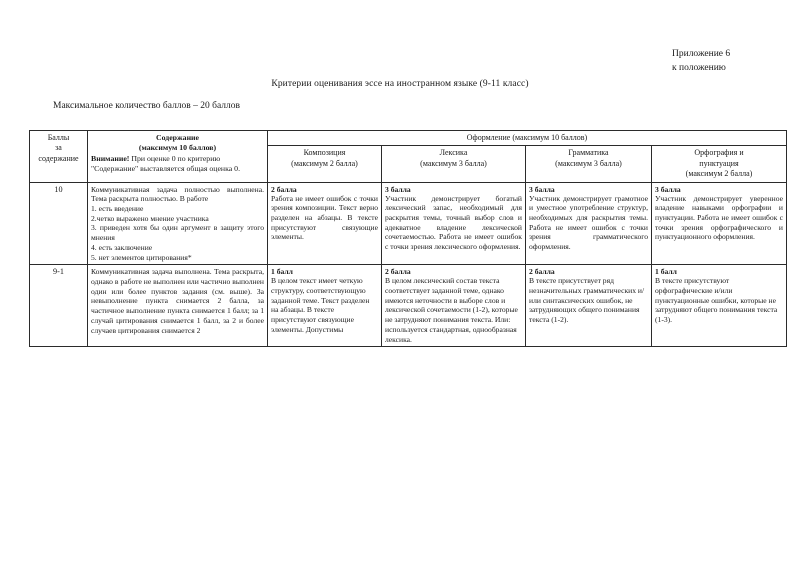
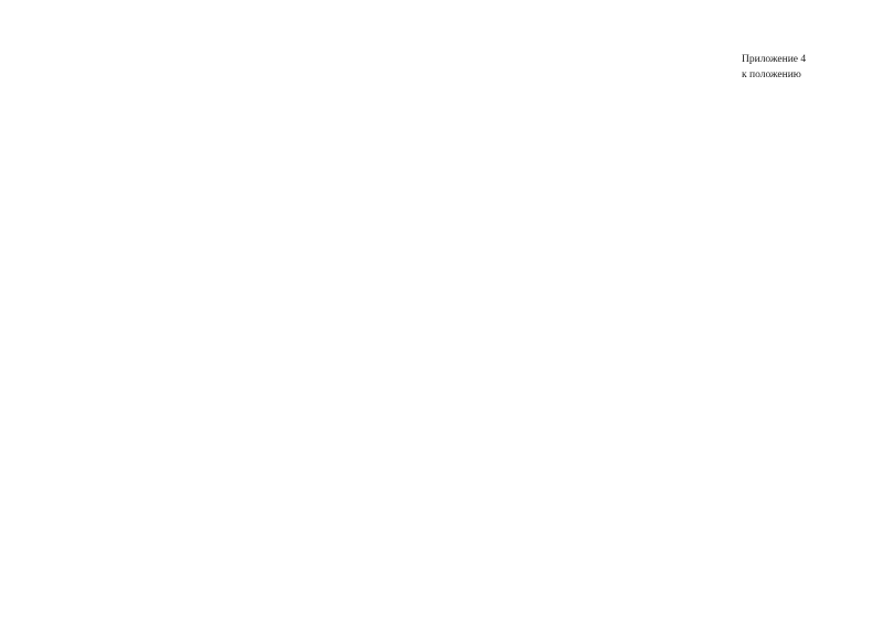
- Приложение 6
+ Приложение 4
  к положению
- Критерии оценивания эссе на иностранном языке (9-11 класс)
- Максимальное количество баллов – 20 баллов
- Баллы за содержание	Содержание (максимум 10 баллов) Внимание! При оценке 0 по критерию "Содержание" выставляется общая оценка 0.	Оформление (максимум 10 баллов)
- Композиция (максимум 2 балла)	Лексика (максимум 3 балла)	Грамматика (максимум 3 балла)	Орфография и пунктуация (максимум 2 балла)
- 10	Коммуникативная задача полностью выполнена. Тема раскрыта полностью. В работе 1. есть введение 2.четко выражено мнение участника 3. приведен хотя бы один аргумент в защиту этого мнения 4. есть заключение 5. нет элементов цитирования*	2 балла Работа не имеет ошибок с точки зрения композиции. Текст верно разделен на абзацы. В тексте присутствуют связующие элементы.	3 балла Участник демонстрирует богатый лексический запас, необходимый для раскрытия темы, точный выбор слов и адекватное владение лексической сочетаемостью. Работа не имеет ошибок с точки зрения лексического оформления.	3 балла Участник демонстрирует грамотное и уместное употребление структур, необходимых для раскрытия темы. Работа не имеет ошибок с точки зрения грамматического оформления.	3 балла Участник демонстрирует уверенное владение навыками орфографии и пунктуации. Работа не имеет ошибок с точки зрения орфографического и пунктуационного оформления.
- 9-1	Коммуникативная задача выполнена. Тема раскрыта, однако в работе не выполнен или частично выполнен один или более пунктов задания (см. выше). За невыполнение пункта снимается 2 балла, за частичное выполнение пункта снимается 1 балл; за 1 случай цитирования снимается 1 балл, за 2 и более случаев цитирования снимается 2	1 балл В целом текст имеет четкую структуру, соответствующую заданной теме. Текст разделен на абзацы. В тексте присутствуют связующие элементы. Допустимы	2 балла В целом лексический состав текста соответствует заданной теме, однако имеются неточности в выборе слов и лексической сочетаемости (1-2), которые не затрудняют понимания текста. Или: используется стандартная, однообразная лексика.	2 балла В тексте присутствует ряд незначительных грамматических и/или синтаксических ошибок, не затрудняющих общего понимания текста (1-2).	1 балл В тексте присутствуют орфографические и/или пунктуационные ошибки, которые не затрудняют общего понимания текста (1-3).
